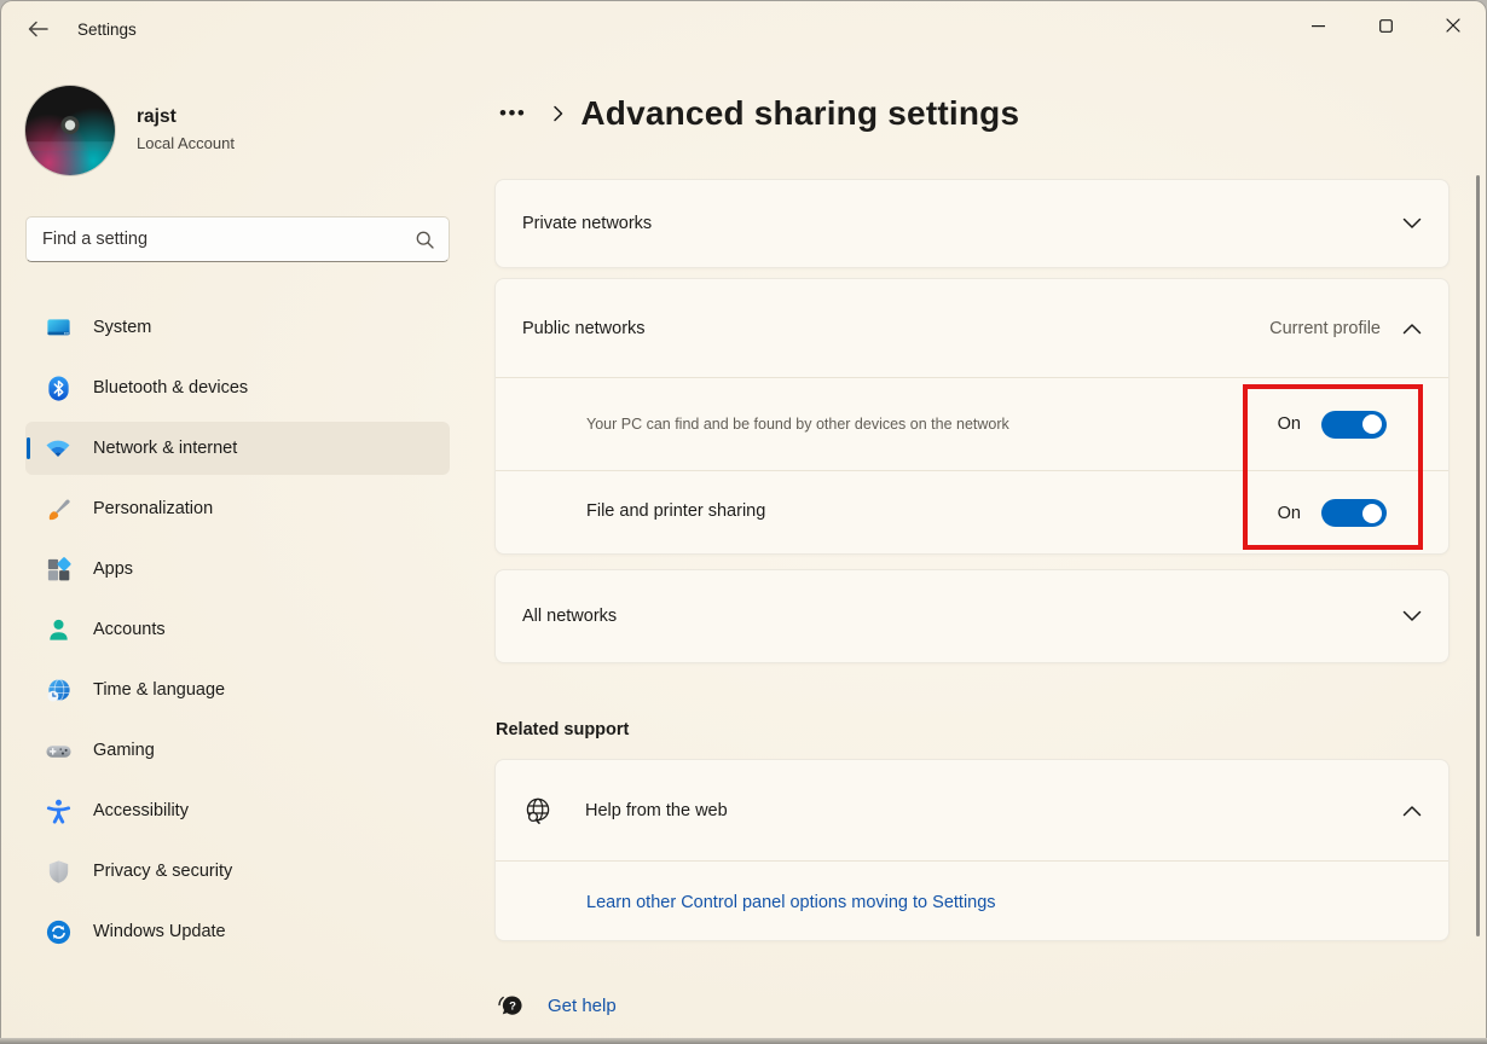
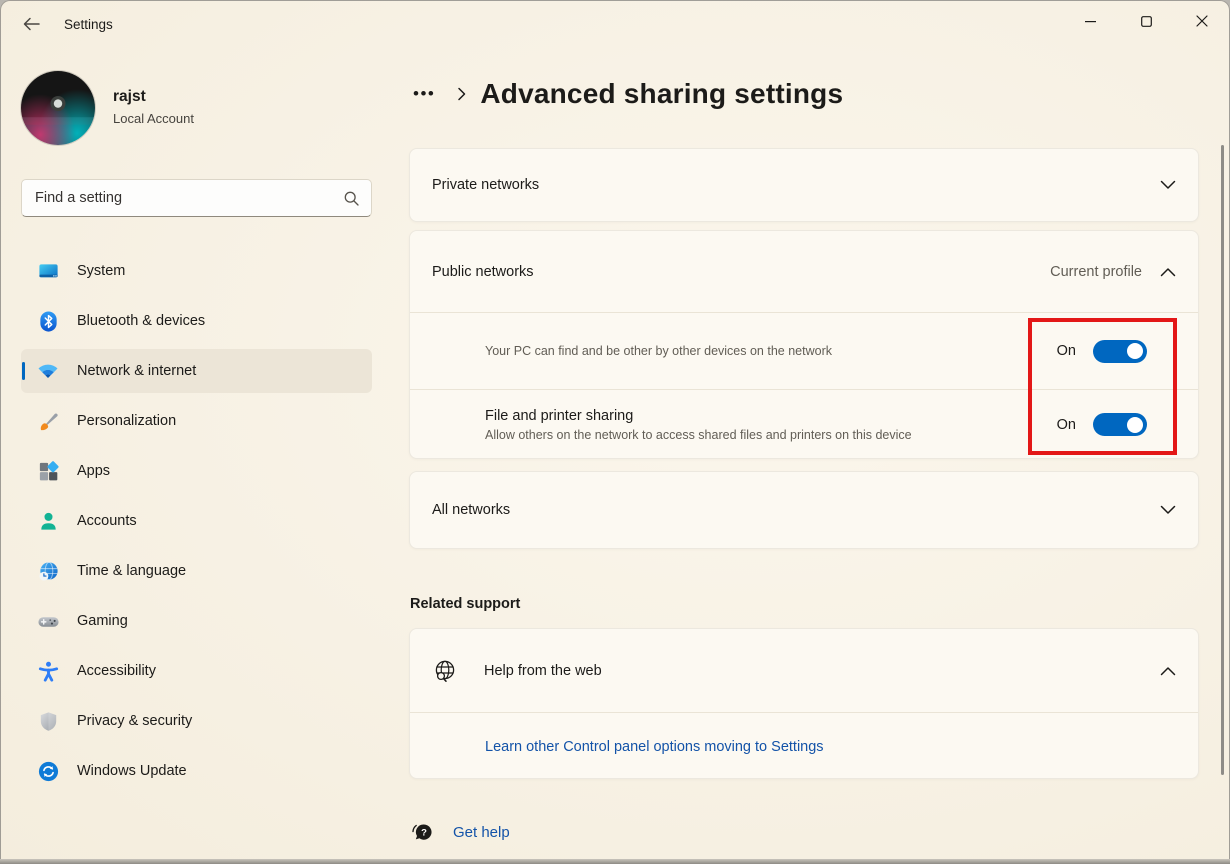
  Settings
  rajst
  Local Account
  Find a setting
  System
  Bluetooth & devices
  Network & internet
  Personalization
  Apps
  Accounts
  Time & language
  Gaming
  Accessibility
  Privacy & security
  Windows Update
  •••
  Advanced sharing settings
  Private networks
  Public networks
  Current profile
- Your PC can find and be found by other devices on the network
+ Your PC can find and be other by other devices on the network
  On
  File and printer sharing
+ Allow others on the network to access shared files and printers on this device
  On
  All networks
  Related support
  Help from the web
  Learn other Control panel options moving to Settings
  ?
  Get help
